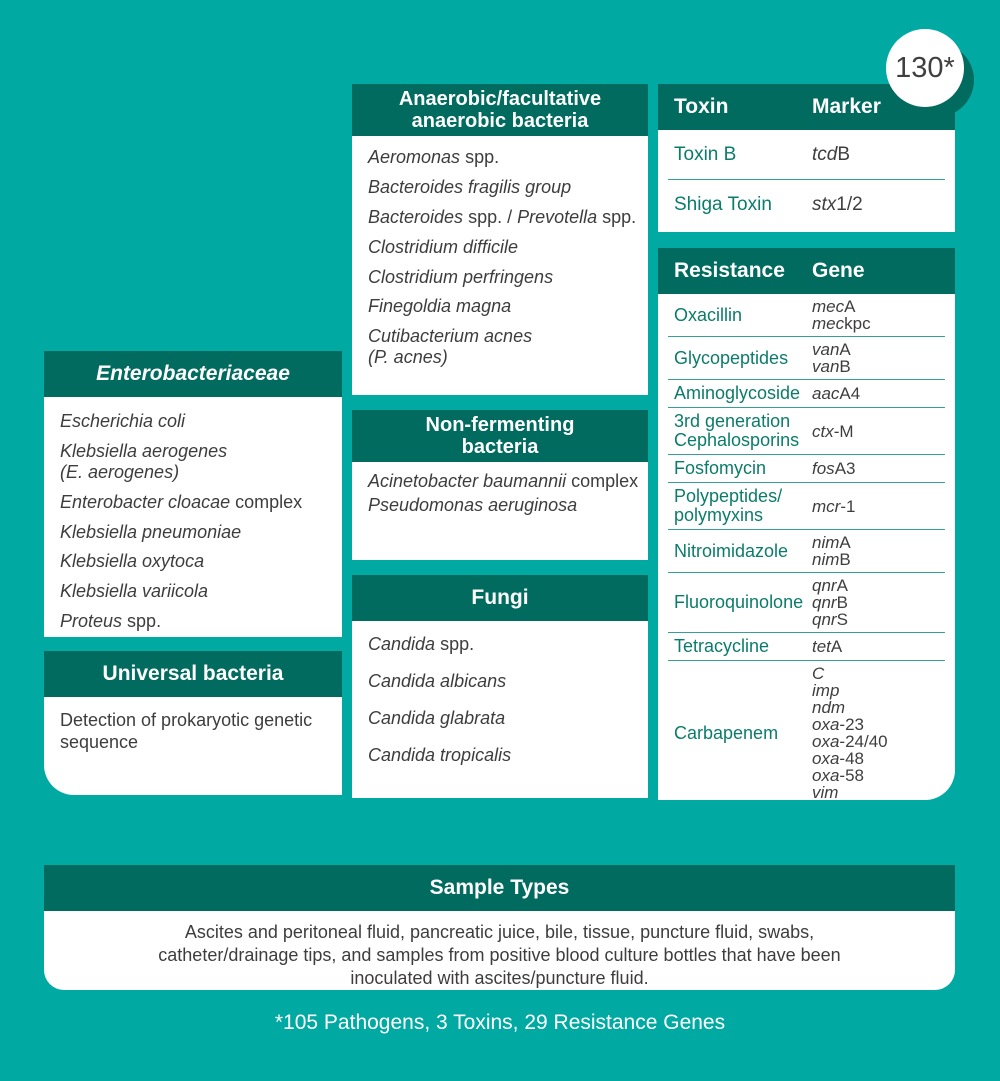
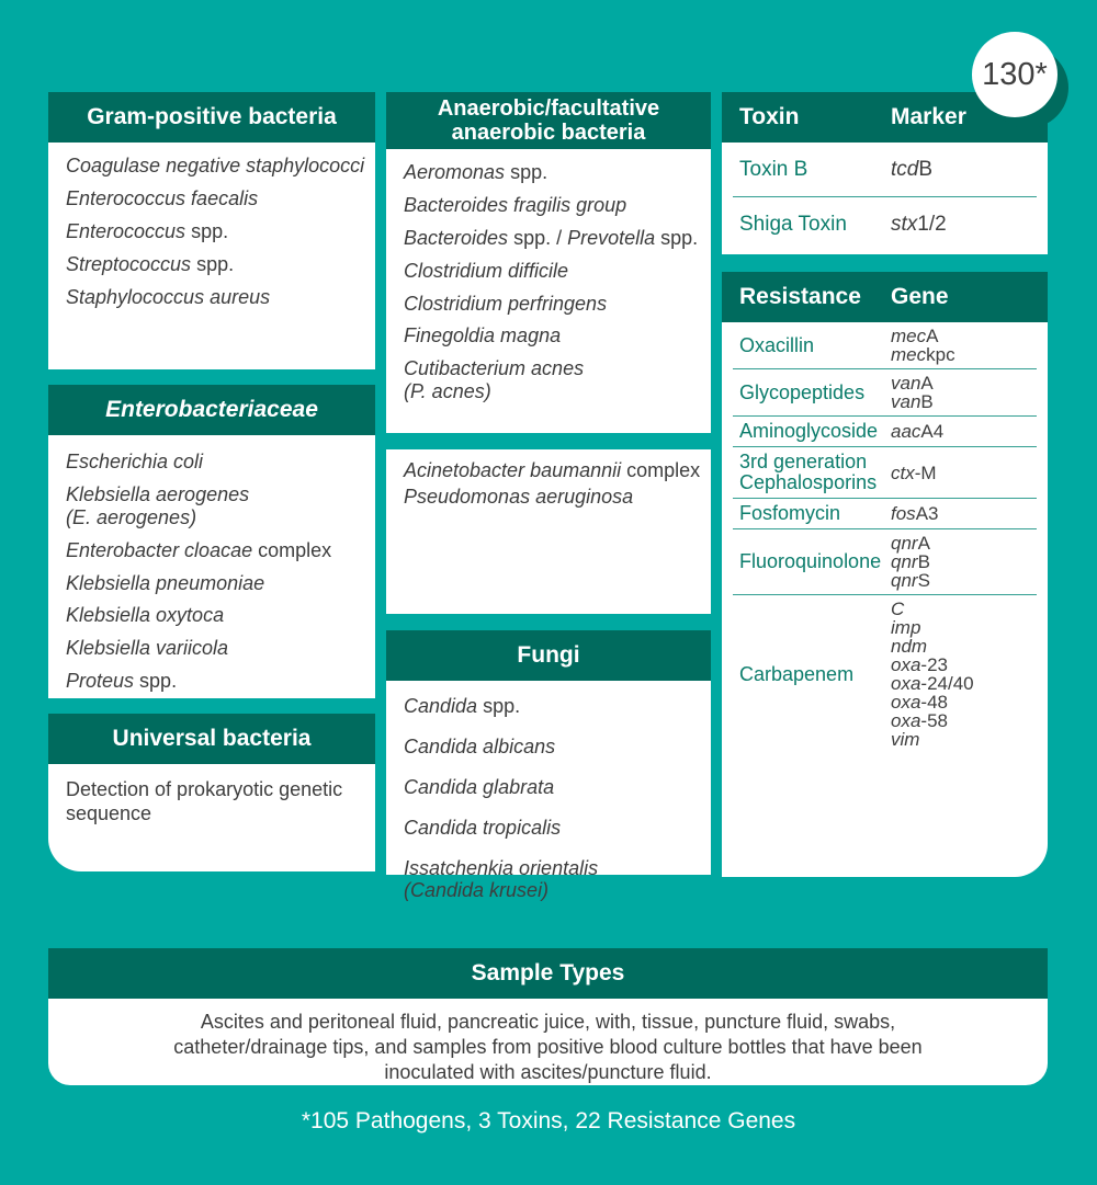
  130*
+ Gram-positive bacteria
+ Coagulase negative staphylococci
+ Enterococcus faecalis
+ Enterococcus spp.
+ Streptococcus spp.
+ Staphylococcus aureus
  Enterobacteriaceae
  Escherichia coli
  Klebsiella aerogenes
  (E. aerogenes)
  Enterobacter cloacae complex
  Klebsiella pneumoniae
  Klebsiella oxytoca
  Klebsiella variicola
  Proteus spp.
  Universal bacteria
  Detection of prokaryotic genetic sequence
  Anaerobic/facultative
  anaerobic bacteria
  Aeromonas spp.
  Bacteroides fragilis group
  Bacteroides spp. / Prevotella spp.
  Clostridium difficile
  Clostridium perfringens
  Finegoldia magna
  Cutibacterium acnes
  (P. acnes)
- Non-fermenting
- bacteria
  Acinetobacter baumannii complex
  Pseudomonas aeruginosa
  Fungi
  Candida spp.
  Candida albicans
  Candida glabrata
  Candida tropicalis
+ Issatchenkia orientalis
+ (Candida krusei)
  Toxin
  Marker
  Toxin B
  tcdB
  Shiga Toxin
  stx1/2
  Resistance
  Gene
  Oxacillin
  mecA
  meckpc
  Glycopeptides
  vanA
  vanB
  Aminoglycoside
  aacA4
  3rd generation
  Cephalosporins
  ctx-M
  Fosfomycin
  fosA3
- Polypeptides/
- polymyxins
- mcr-1
- Nitroimidazole
- nimA
- nimB
  Fluoroquinolone
  qnrA
  qnrB
  qnrS
- Tetracycline
- tetA
  Carbapenem
  C
  imp
  ndm
  oxa-23
  oxa-24/40
  oxa-48
  oxa-58
  vim
  Sample Types
- Ascites and peritoneal fluid, pancreatic juice, bile, tissue, puncture fluid, swabs, catheter/drainage tips, and samples from positive blood culture bottles that have been inoculated with ascites/puncture fluid.
+ Ascites and peritoneal fluid, pancreatic juice, with, tissue, puncture fluid, swabs, catheter/drainage tips, and samples from positive blood culture bottles that have been inoculated with ascites/puncture fluid.
- *105 Pathogens, 3 Toxins, 29 Resistance Genes
+ *105 Pathogens, 3 Toxins, 22 Resistance Genes
